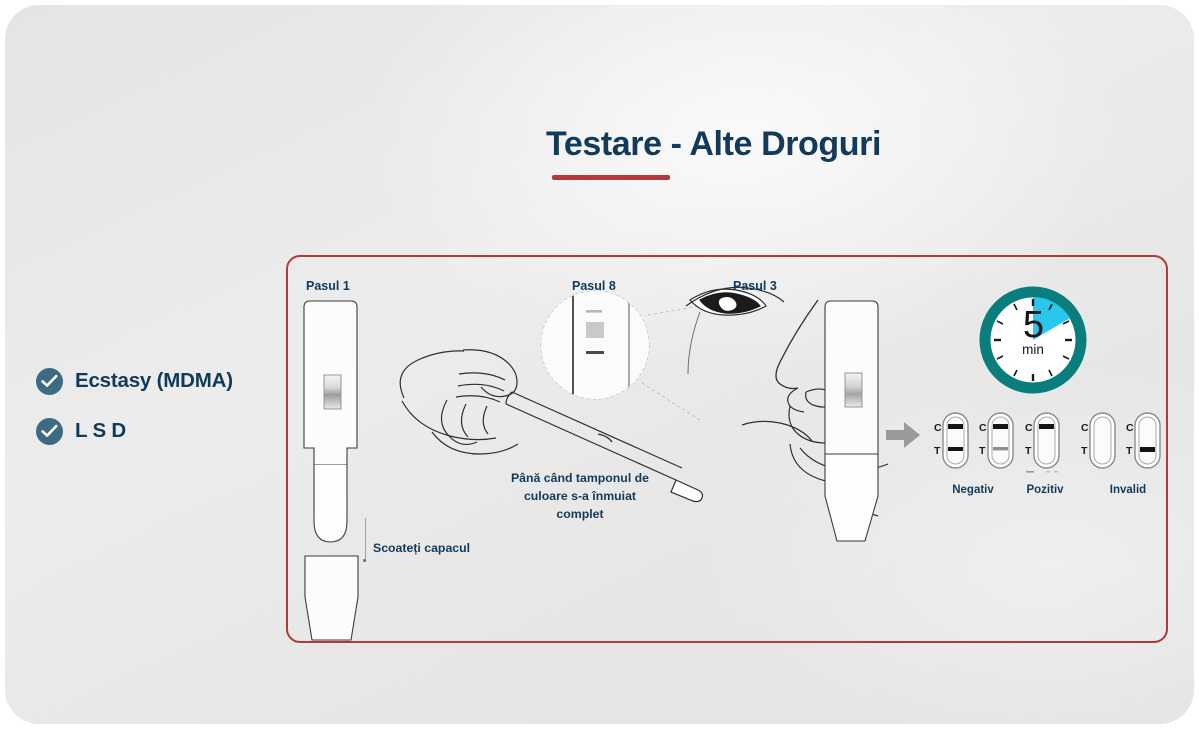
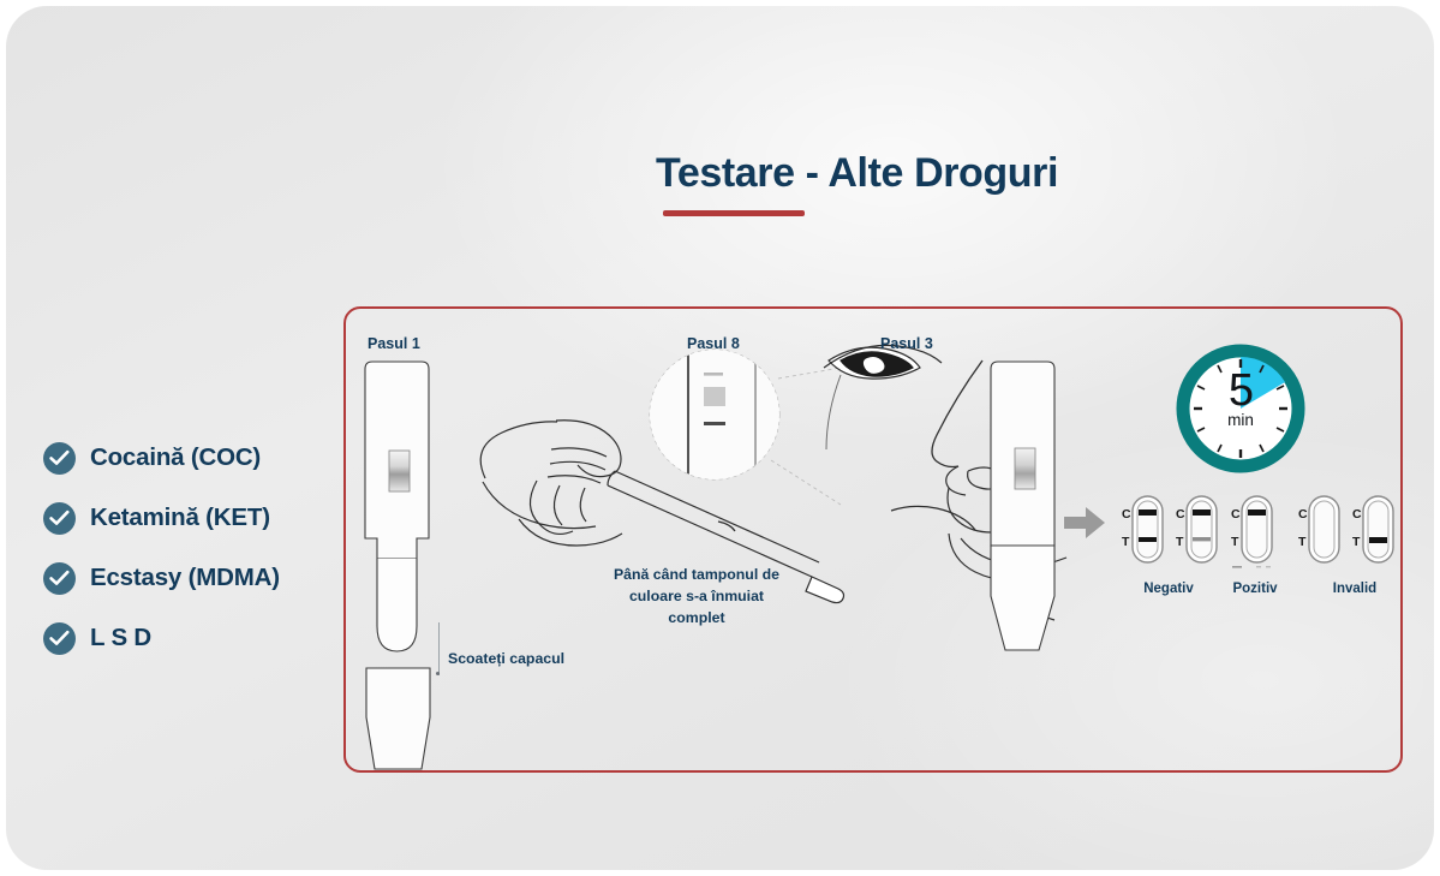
  Testare - Alte Droguri
+ Cocaină (COC)
+ Ketamină (KET)
  Ecstasy (MDMA)
  L S D
  C
  T
  C
  T
  C
  T
  C
  T
  C
  T
  Pasul 1
  Pasul 8
  Pasul 3
  Până când tamponul de
  culoare s-a înmuiat
  complet
  Scoateți capacul
  5
  min
  Negativ
  Pozitiv
  Invalid
